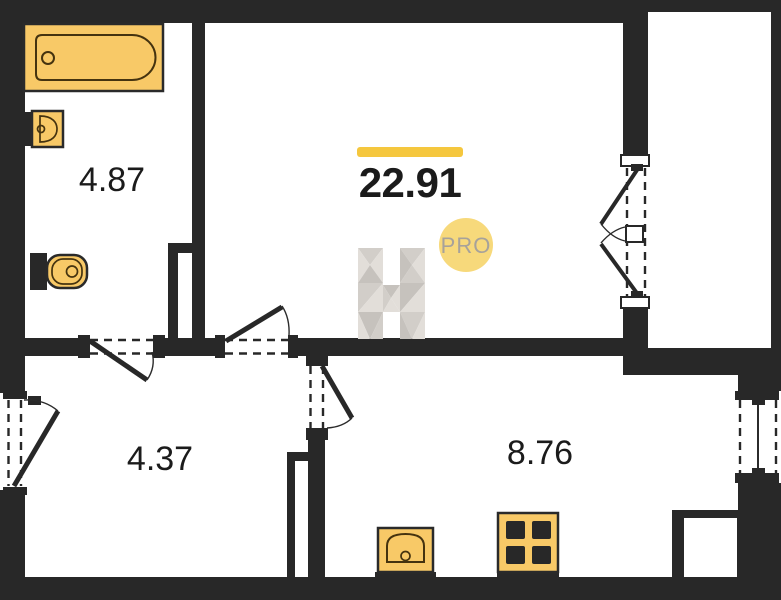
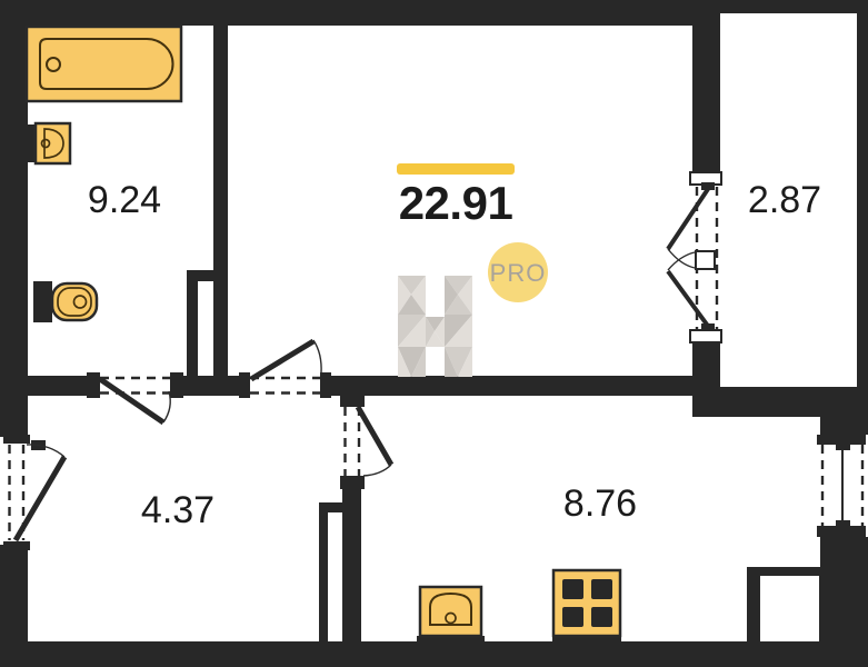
  PRO
  22.91
- 4.87
+ 9.24
+ 2.87
  4.37
  8.76
